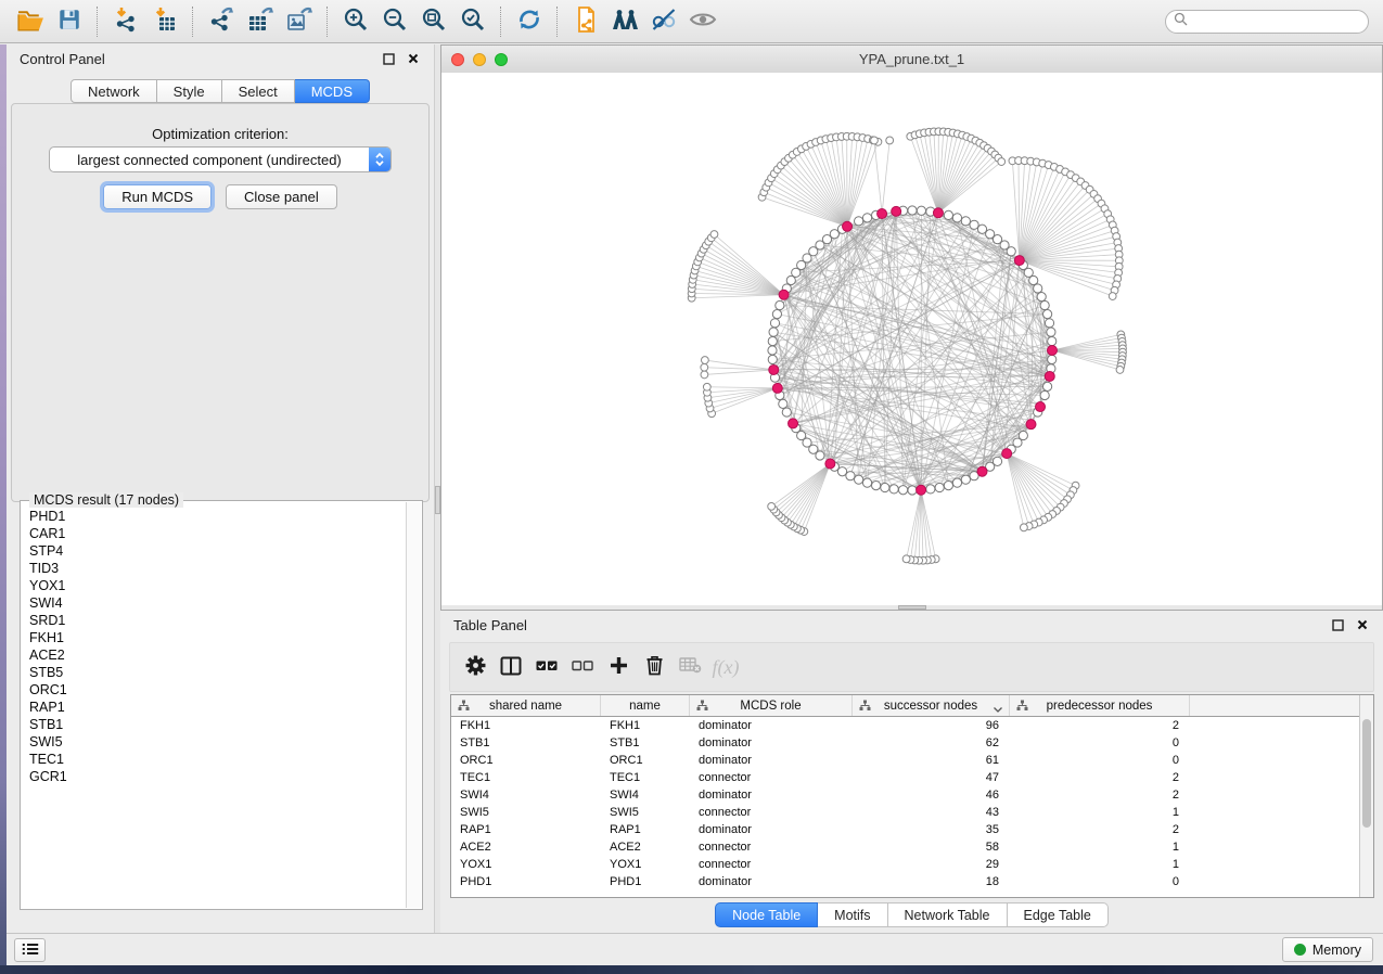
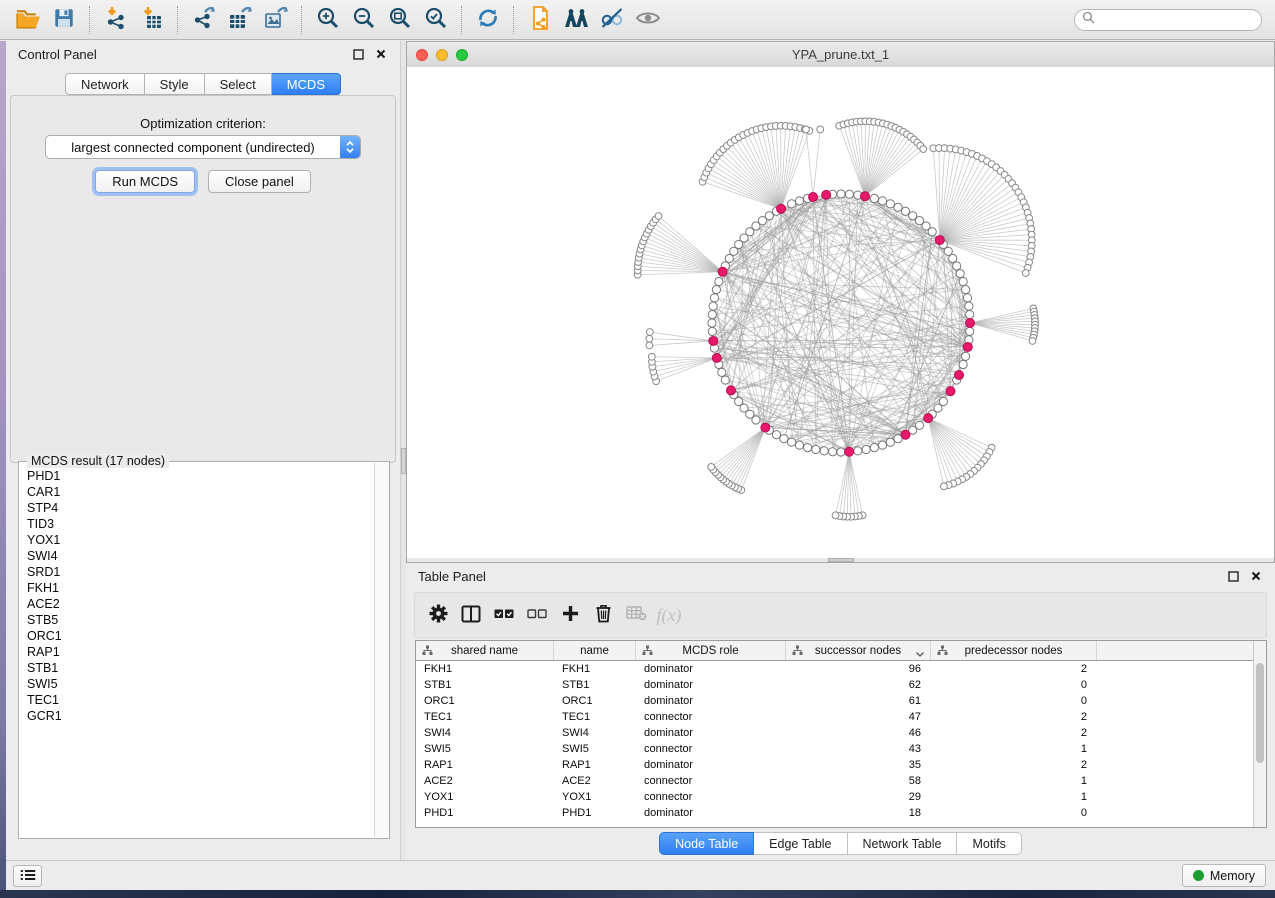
  Control Panel
  Network
  Style
  Select
  MCDS
  Optimization criterion:
  largest connected component (undirected)
  Run MCDS
  Close panel
  MCDS result (17 nodes)
  PHD1
  CAR1
  STP4
  TID3
  YOX1
  SWI4
  SRD1
  FKH1
  ACE2
  STB5
  ORC1
  RAP1
  STB1
  SWI5
  TEC1
  GCR1
  YPA_prune.txt_1
  Table Panel
  f(x)
  shared name
  name
  MCDS role
  successor nodes
  predecessor nodes
  FKH1
  FKH1
  dominator
  96
  2
  STB1
  STB1
  dominator
  62
  0
  ORC1
  ORC1
  dominator
  61
  0
  TEC1
  TEC1
  connector
  47
  2
  SWI4
  SWI4
  dominator
  46
  2
  SWI5
  SWI5
  connector
  43
  1
  RAP1
  RAP1
  dominator
  35
  2
  ACE2
  ACE2
  connector
  58
  1
  YOX1
  YOX1
  connector
  29
  1
  PHD1
  PHD1
  dominator
  18
  0
  Node Table
- Motifs
+ Edge Table
  Network Table
- Edge Table
+ Motifs
  Memory
